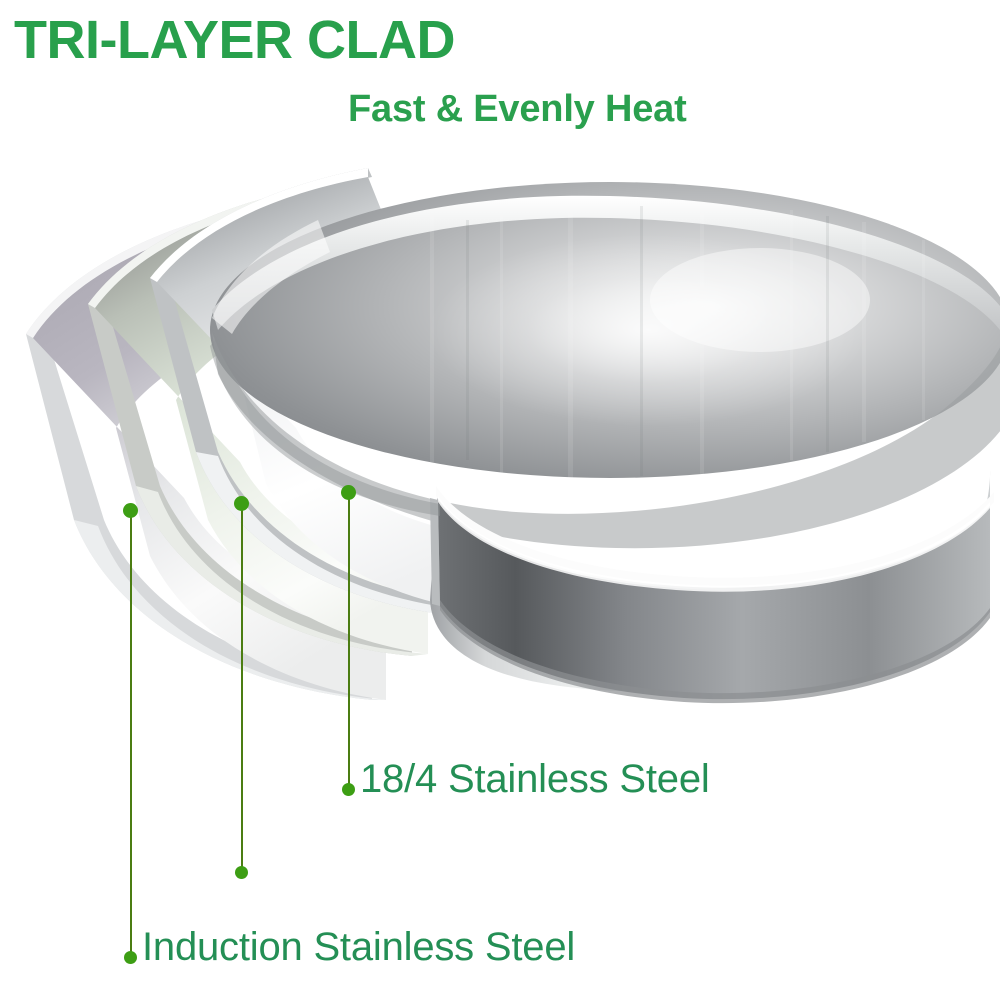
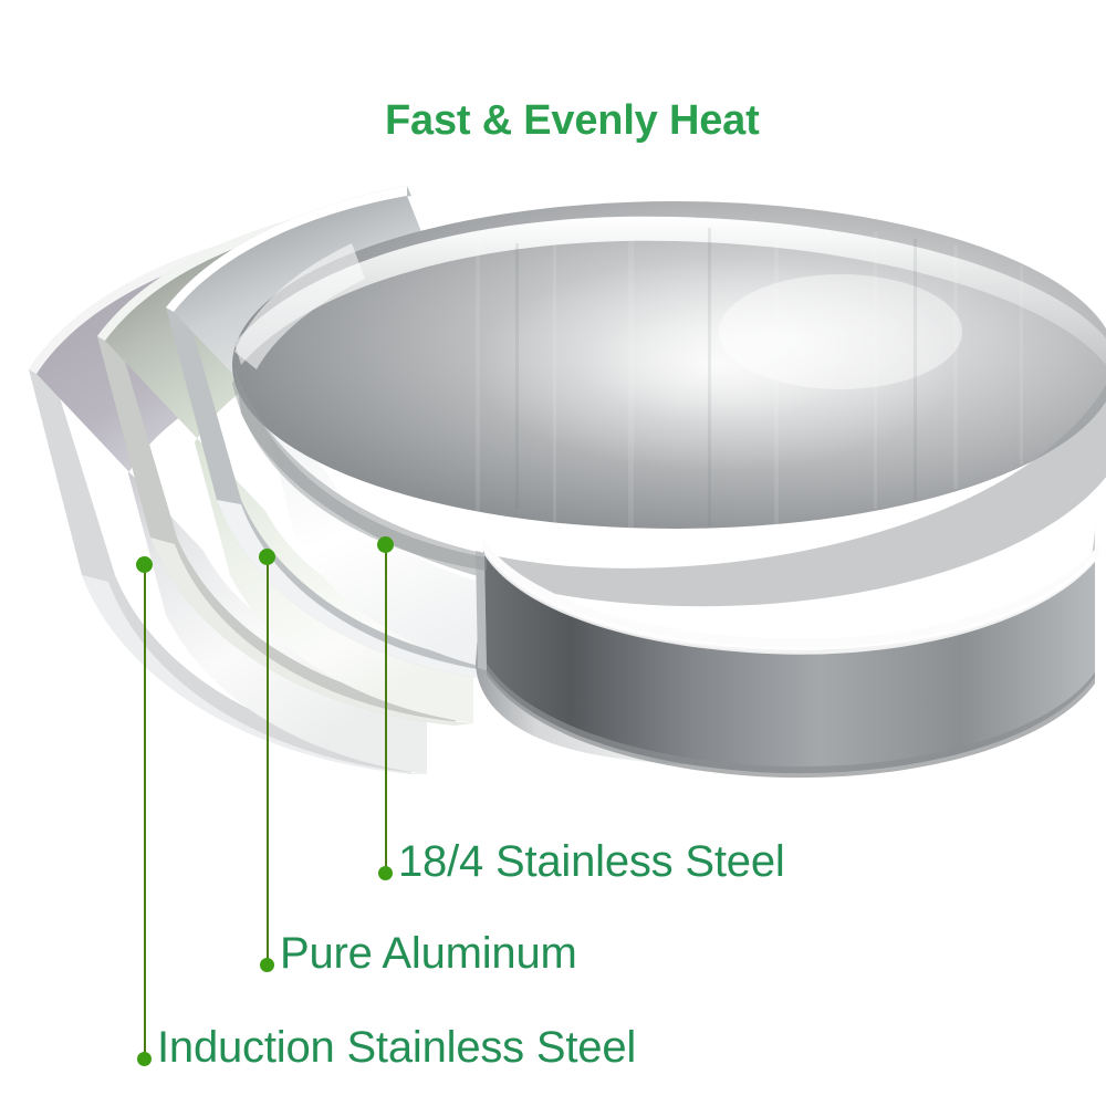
- TRI-LAYER CLAD
  Fast & Evenly Heat
  18/4 Stainless Steel
+ Pure Aluminum
  Induction Stainless Steel
